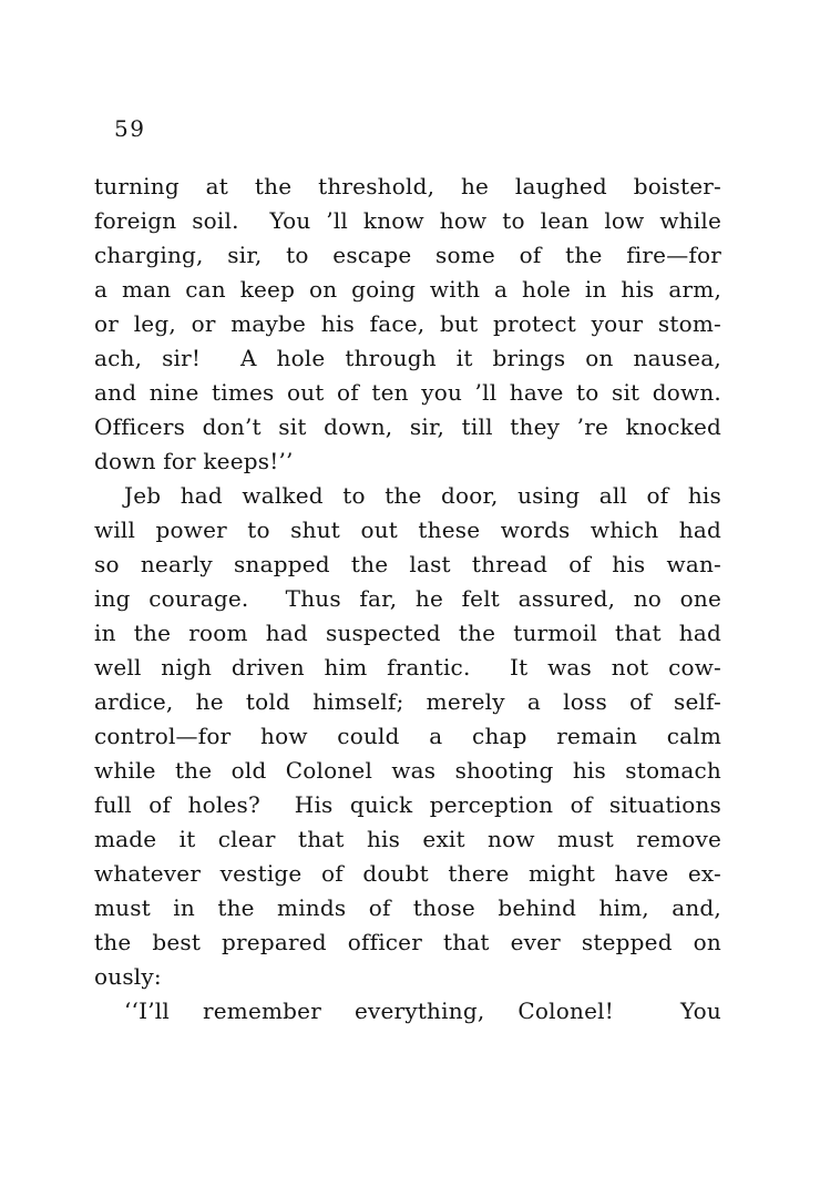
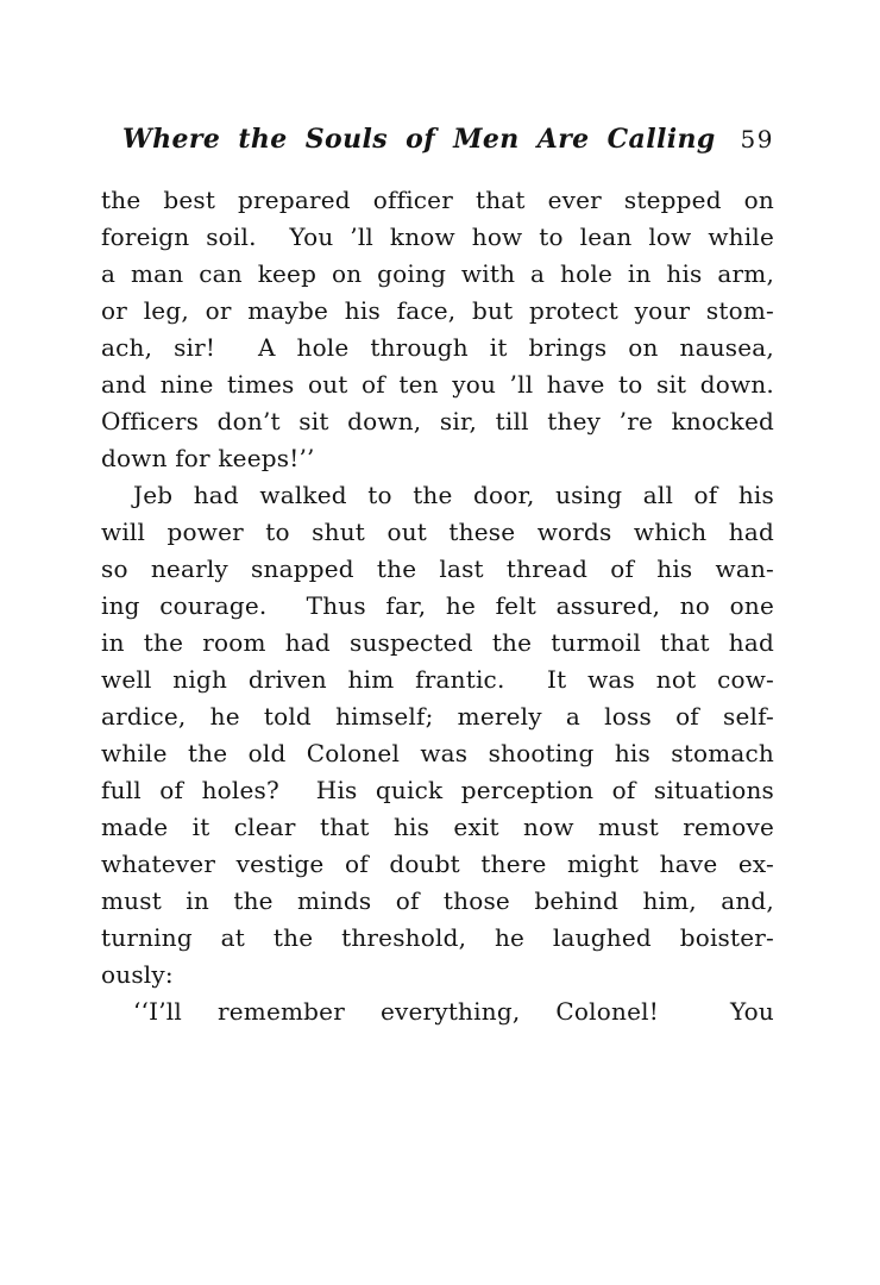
+ Where the Souls of Men Are Calling
  59
- turning at the threshold, he laughed boister-
+ the best prepared officer that ever stepped on
  foreign soil. You ’ll know how to lean low while
- charging, sir, to escape some of the fire—for
  a man can keep on going with a hole in his arm,
  or leg, or maybe his face, but protect your stom-
  ach, sir! A hole through it brings on nausea,
  and nine times out of ten you ’ll have to sit down.
  Officers don’t sit down, sir, till they ’re knocked
  down for keeps!’’
  Jeb had walked to the door, using all of his
  will power to shut out these words which had
  so nearly snapped the last thread of his wan-
  ing courage. Thus far, he felt assured, no one
  in the room had suspected the turmoil that had
  well nigh driven him frantic. It was not cow-
  ardice, he told himself; merely a loss of self-
- control—for how could a chap remain calm
  while the old Colonel was shooting his stomach
  full of holes? His quick perception of situations
  made it clear that his exit now must remove
  whatever vestige of doubt there might have ex-
  must in the minds of those behind him, and,
- the best prepared officer that ever stepped on
+ turning at the threshold, he laughed boister-
  ously:
  ‘‘I’ll remember everything, Colonel! You
